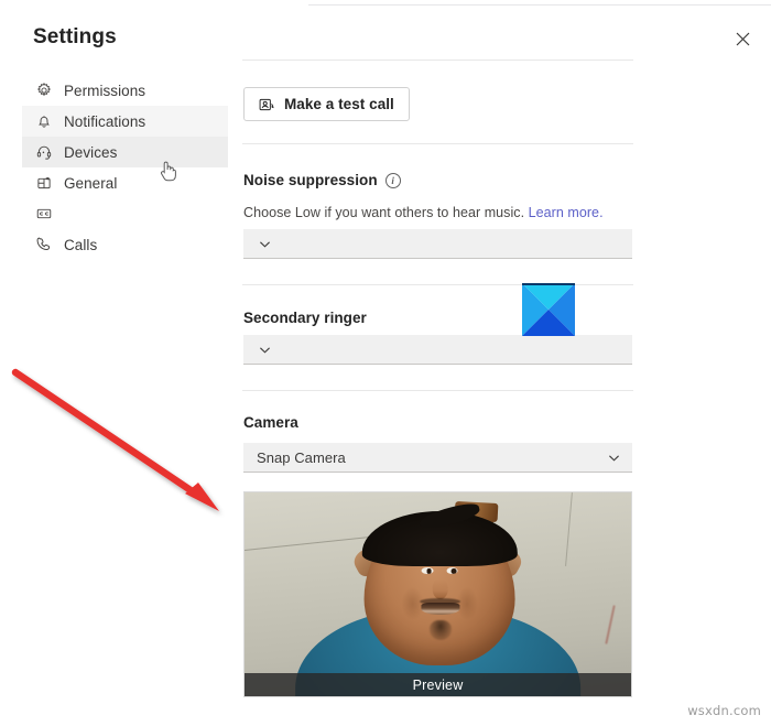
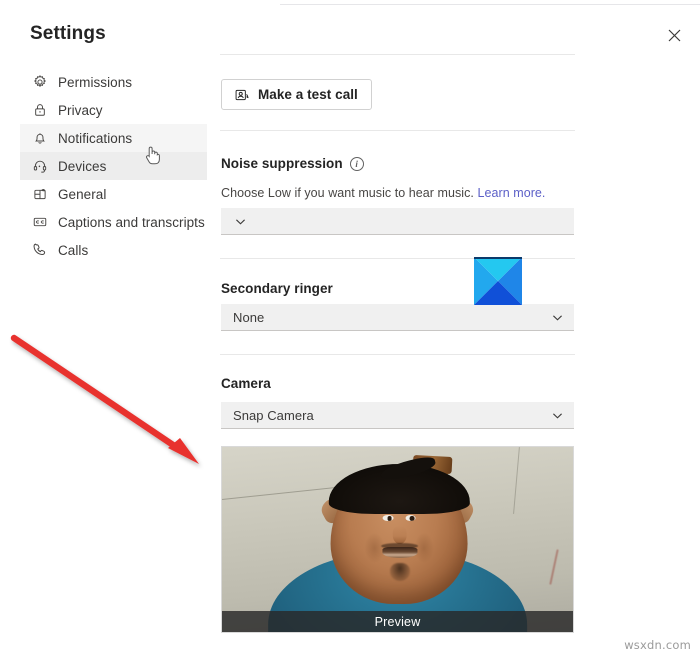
  Settings
  Permissions
+ Privacy
  Notifications
  Devices
  General
+ Captions and transcripts
  Calls
  Make a test call
  Noise suppression
  i
- Choose Low if you want others to hear music. Learn more.
+ Choose Low if you want music to hear music. Learn more.
  Secondary ringer
+ None
  Camera
  Snap Camera
  Preview
  wsxdn.com
